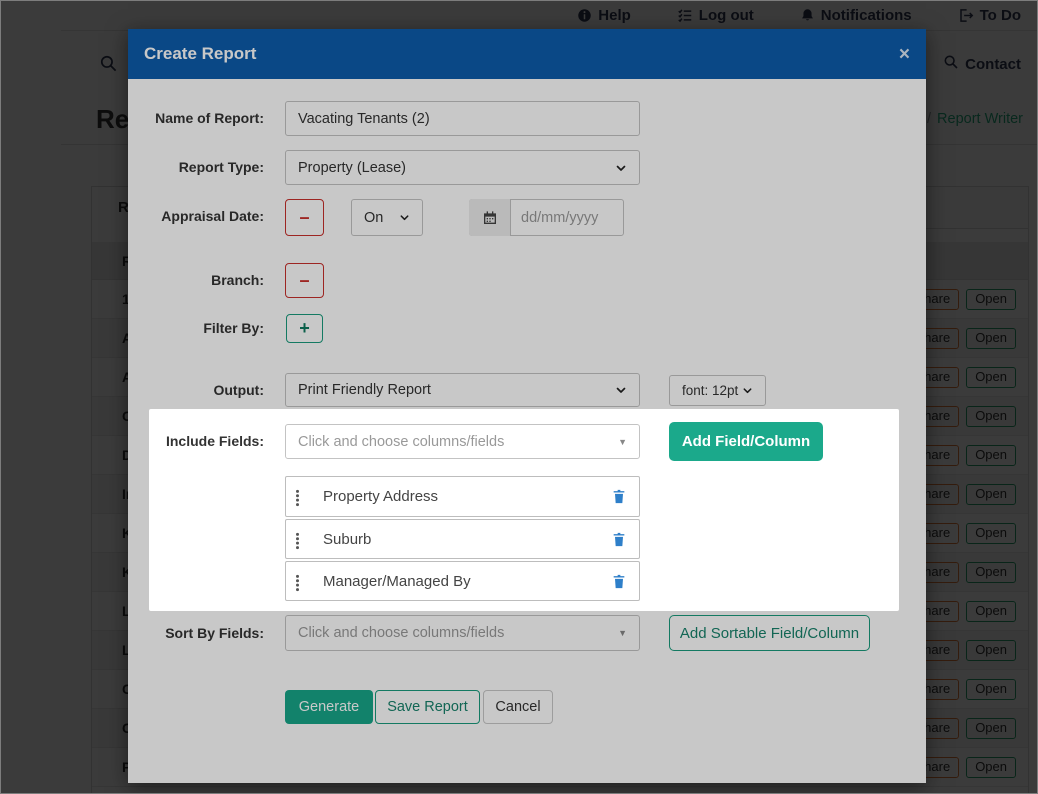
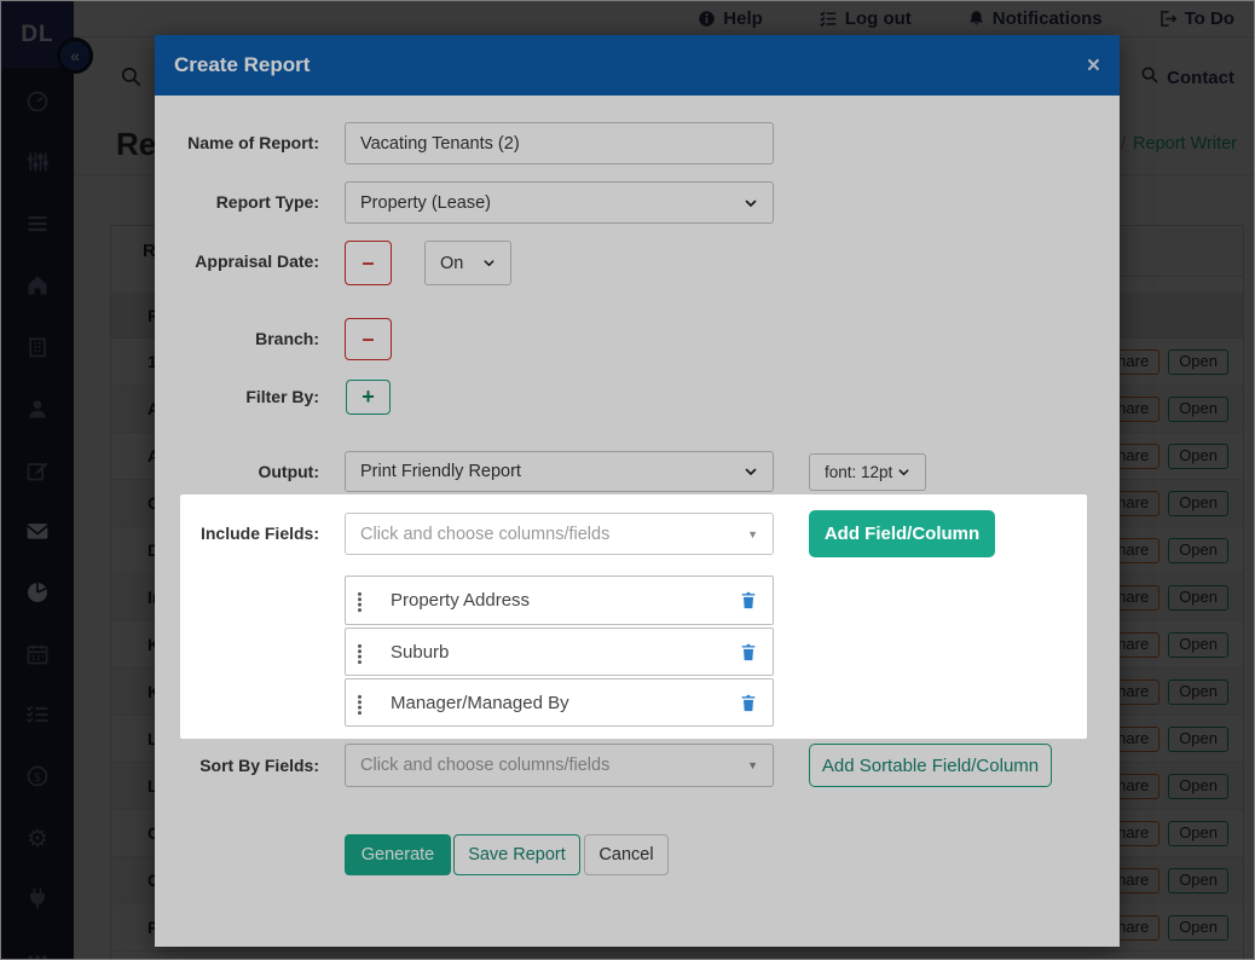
  Help
  Log out
  Notifications
  To Do
  Contact
  Report Writer
  1
  hare
  Open
  hare
  Open
  hare
  Open
  hare
  Open
  hare
  Open
  hare
  Open
  hare
  Open
  hare
  Open
  L
  hare
  Open
  L
  hare
  Open
  hare
  Open
  hare
  Open
  P
  hare
  Open
+ DL
+ «
  Create Report
  ×
  Name of Report:
  Vacating Tenants (2)
  Report Type:
  Property (Lease)
  Appraisal Date:
  –
  On
- dd/mm/yyyy
  Branch:
  –
  Filter By:
  +
  Output:
  Print Friendly Report
  font: 12pt
  Include Fields:
  Click and choose columns/fields
  ▼
  Add Field/Column
  Property Address
  Suburb
  Manager/Managed By
  Sort By Fields:
  Click and choose columns/fields
  ▼
  Add Sortable Field/Column
  Generate
  Save Report
  Cancel
